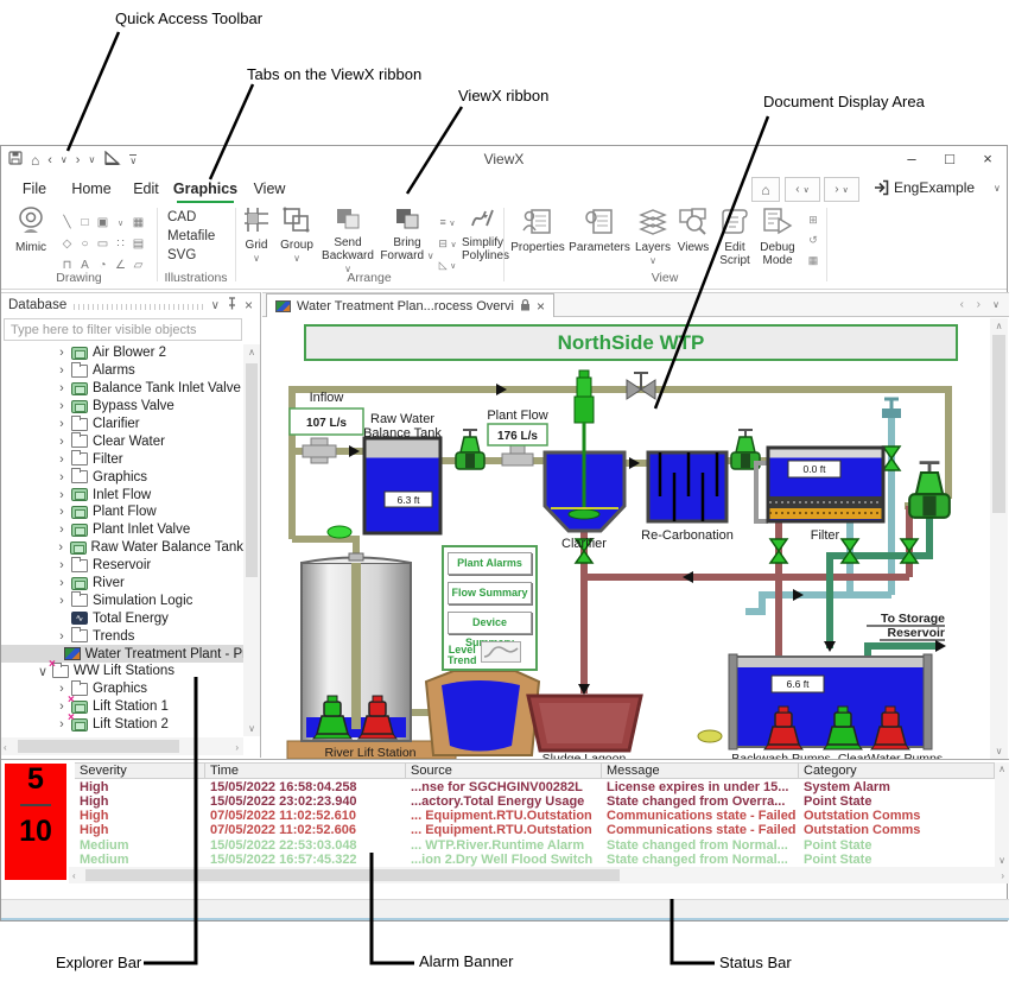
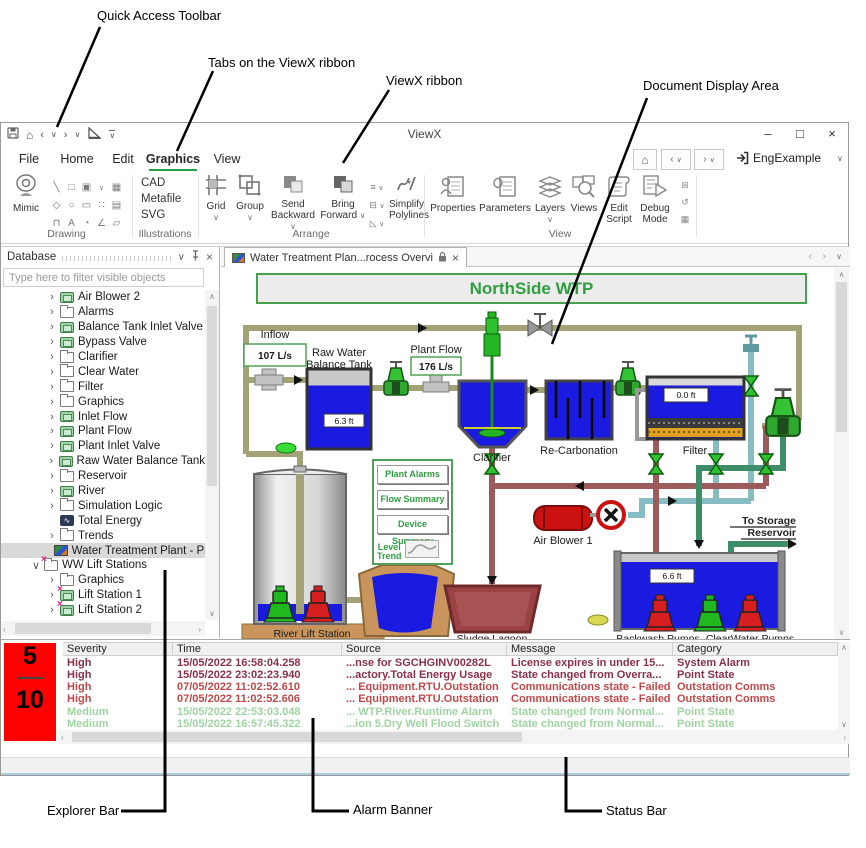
  Quick Access Toolbar
  Tabs on the ViewX ribbon
  ViewX ribbon
  Document Display Area
  Explorer Bar
  Alarm Banner
  Status Bar
  ⌂
  ‹
  ∨
  ›
  ∨
  ∨
  ViewX
  –
  □
  ×
  File
  Home
  Edit
  Graphics
  View
  ⌂
  ‹
  ›
  EngExample
  ∨
  Mimic
  ╲ □ ▣ ▦◇ ○ ▭ ∷ ▤⊓ A ◔ ∠ ▱
  Drawing
  CAD
  Metafile
  SVG
  Illustrations
  Grid
  ∨
  Group
  ∨
  Send Backward ∨
  Bring Forward ∨
  Simplify Polylines
  Arrange
  Properties
  Parameters
  Layers
  ∨
  Views
  Edit Script
  Debug Mode
  ⊞
  ↺
  ▦
  View
  Database
  ∨
  ×
  Type here to filter visible objects
  ›
  Air Blower 2
  ›
  Alarms
  ›
  Balance Tank Inlet Valve
  ›
  Bypass Valve
  ›
  Clarifier
  ›
  Clear Water
  ›
  Filter
  ›
  Graphics
  ›
  Inlet Flow
  ›
  Plant Flow
  ›
  Plant Inlet Valve
  ›
  Raw Water Balance Tank
  ›
  Reservoir
  ›
  River
  ›
  Simulation Logic
  ∿
  Total Energy
  ›
  Trends
  Water Treatment Plant - P
  ∨
  WW Lift Stations
  ›
  Graphics
  ›
  Lift Station 1
  ›
  Lift Station 2
  ∧
  ∨
  ‹
  ›
  Water Treatment Plan...rocess Overvi
  ×
  ‹
  ›
  ∨
  NorthSide WTP
  Inflow
  107 L/s
  Plant Flow
  176 L/s
  6.3 ft
  Raw Water
  Balance Tank
  Clarifier
  Re-Carbonation
  0.0 ft
  Filter
+ Air Blower 1
  River Lift Station
  6.6 ft
  To Storage
  Reservoir
  Plant Alarms
  Flow Summary
  Level
  Trend
  ∧
  ∨
  5
  10
  Severity
  Time
  Source
  Message
  Category
  High
  15/05/2022 16:58:04.258
  ...nse for SGCHGINV00282L
  License expires in under 15...
  System Alarm
  High
  15/05/2022 23:02:23.940
  ...actory.Total Energy Usage
  State changed from Overra...
  Point State
  High
  07/05/2022 11:02:52.610
  ... Equipment.RTU.Outstation
  Communications state - Failed
  Outstation Comms
  High
  07/05/2022 11:02:52.606
  ... Equipment.RTU.Outstation
  Communications state - Failed
  Outstation Comms
  Medium
  15/05/2022 22:53:03.048
  ... WTP.River.Runtime Alarm
  State changed from Normal...
  Point State
  Medium
  15/05/2022 16:57:45.322
- ...ion 2.Dry Well Flood Switch
+ ...ion 5.Dry Well Flood Switch
  State changed from Normal...
  Point State
  ∧
  ∨
  ‹
  ›
